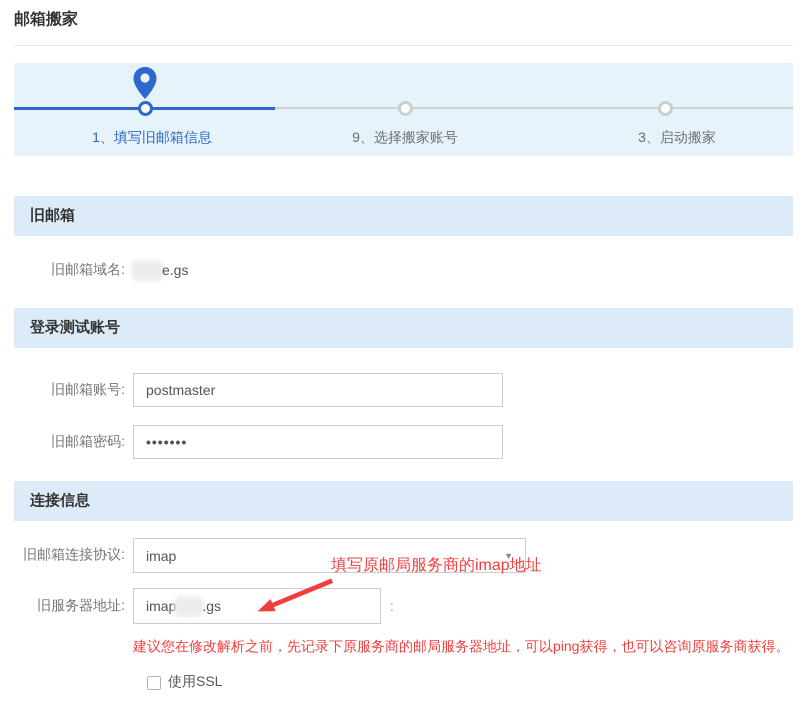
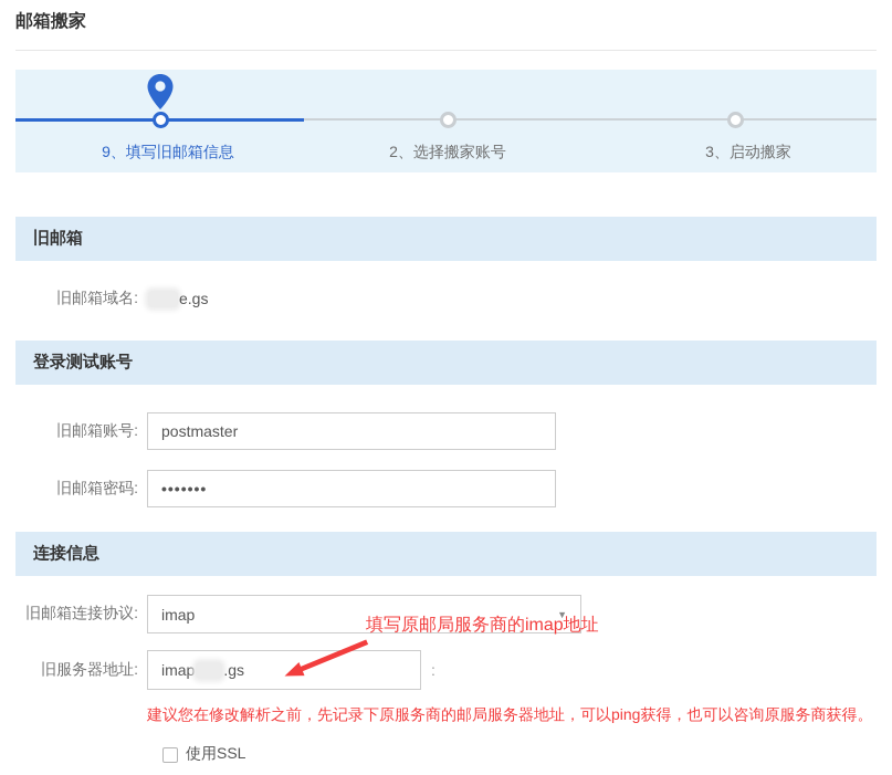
  邮箱搬家
- 1、填写旧邮箱信息
+ 9、填写旧邮箱信息
- 9、选择搬家账号
+ 2、选择搬家账号
  3、启动搬家
  旧邮箱
  旧邮箱域名:
  e.gs
  登录测试账号
  旧邮箱账号:
  postmaster
  旧邮箱密码:
  •••••••
  连接信息
  旧邮箱连接协议:
  imap
  ▼
  旧服务器地址:
  imap
  .gs
  :
  填写原邮局服务商的imap地址
  建议您在修改解析之前，先记录下原服务商的邮局服务器地址，可以ping获得，也可以咨询原服务商获得。
  使用SSL
